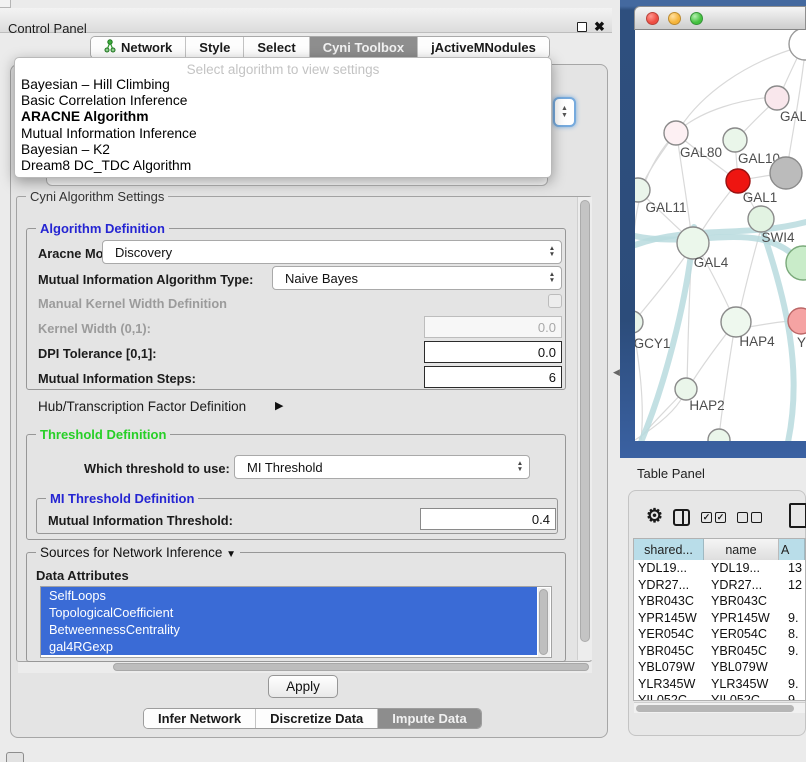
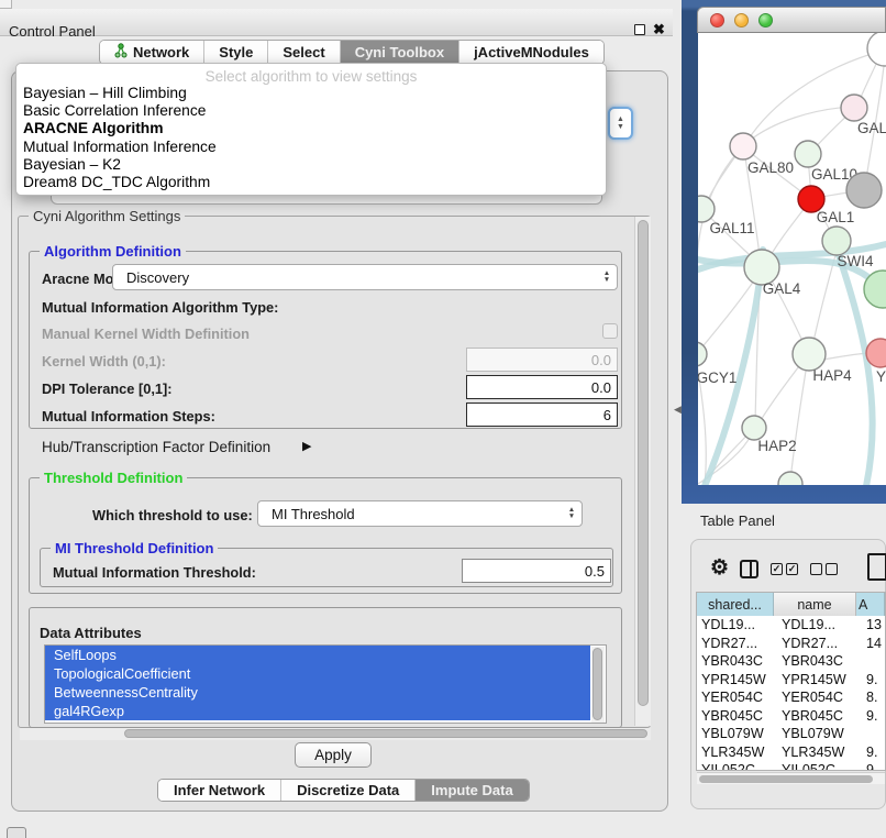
  Control Panel
  ✖
  Network
  Style
  Select
  Cyni Toolbox
  jActiveMNodules
  Select algorithm to view settings
  Bayesian – Hill Climbing
  Basic Correlation Inference
  ARACNE Algorithm
  Mutual Information Inference
  Bayesian – K2
  Dream8 DC_TDC Algorithm
  Cyni Algorithm Settings
  Algorithm Definition
  Aracne Mo
  Discovery
  Mutual Information Algorithm Type:
- Naive Bayes
  Manual Kernel Width Definition
  Kernel Width (0,1):
  0.0
  DPI Tolerance [0,1]:
  0.0
  Mutual Information Steps:
  6
  Hub/Transcription Factor Definition
  ▶
  Threshold Definition
  Which threshold to use:
  MI Threshold
  MI Threshold Definition
  Mutual Information Threshold:
- 0.4
+ 0.5
- Sources for Network Inference ▼
  Data Attributes
  SelfLoops
  TopologicalCoefficient
  BetweennessCentrality
  gal4RGexp
  Apply
  Infer Network
  Discretize Data
  Impute Data
  ◀
  GAL
  GAL80
  GAL10
  GAL1
  GAL11
  SWI4
  GAL4
  GCY1
  HAP4
  Y
  HAP2
  Table Panel
  ⚙
  ✓
  ✓
  shared...
  name
  A
  YDL19...
  YDL19...
  13
  YDR27...
  YDR27...
- 12
+ 14
  YBR043C
  YBR043C
  YPR145W
  YPR145W
  9.
  YER054C
  YER054C
  8.
  YBR045C
  YBR045C
  9.
  YBL079W
  YBL079W
  YLR345W
  YLR345W
  9.
